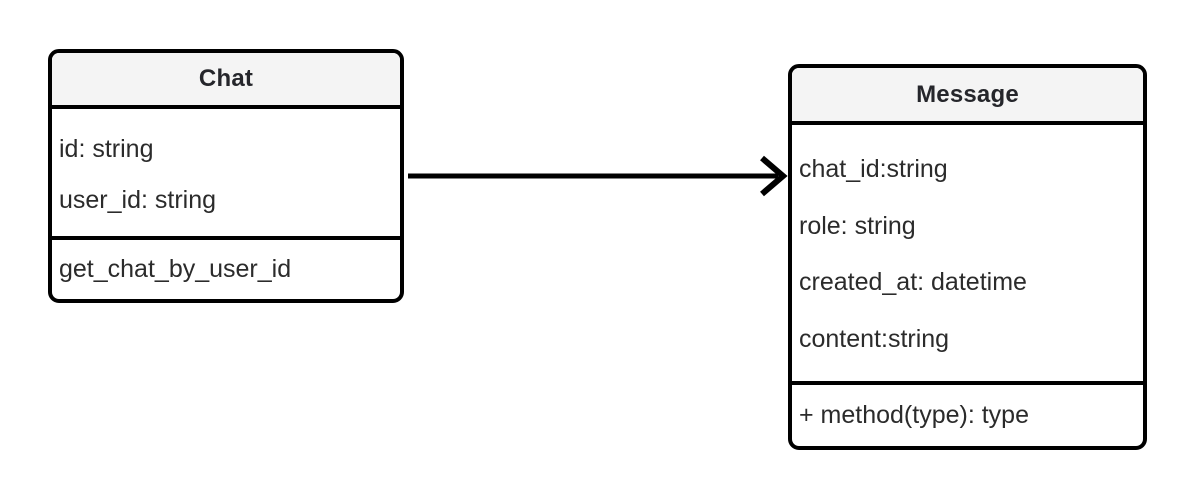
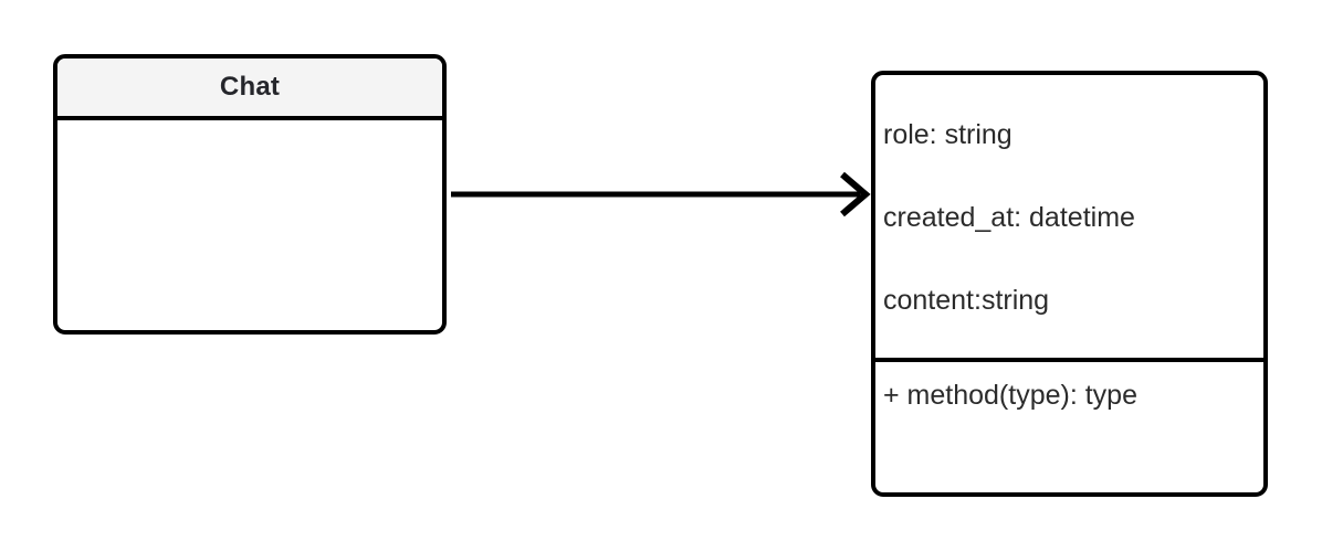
  Chat
- id: string
- user_id: string
- get_chat_by_user_id
- Message
- chat_id:string
  role: string
  created_at: datetime
  content:string
  + method(type): type
